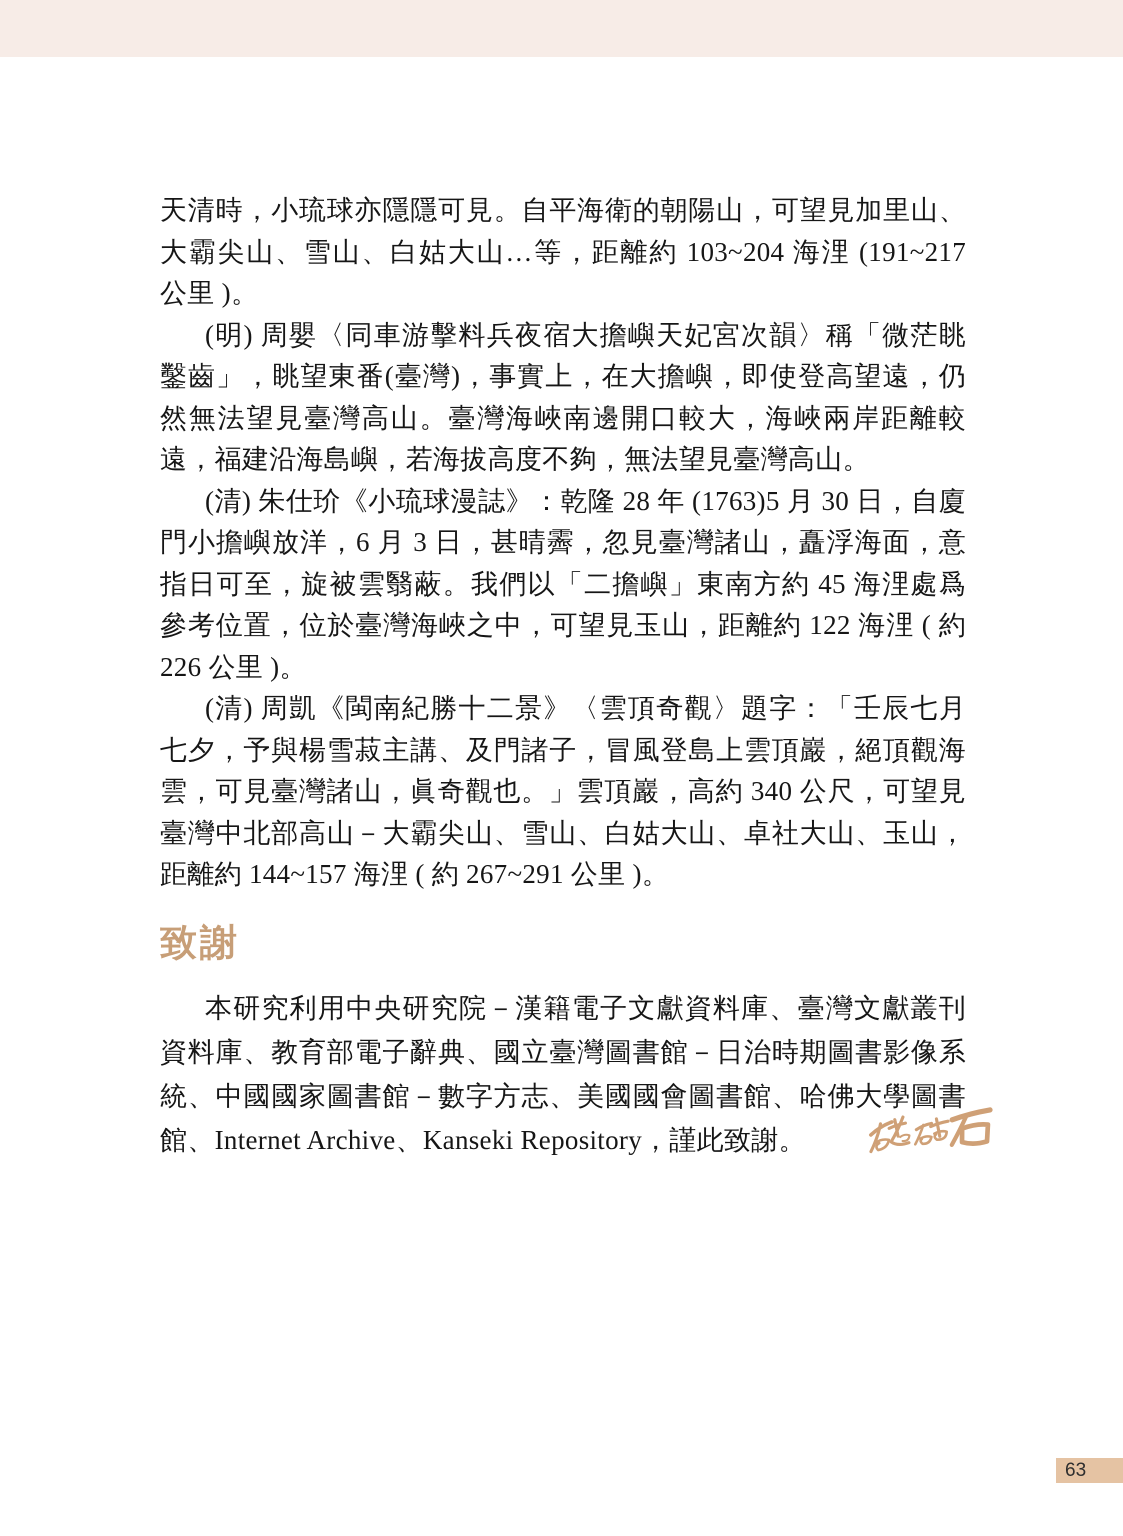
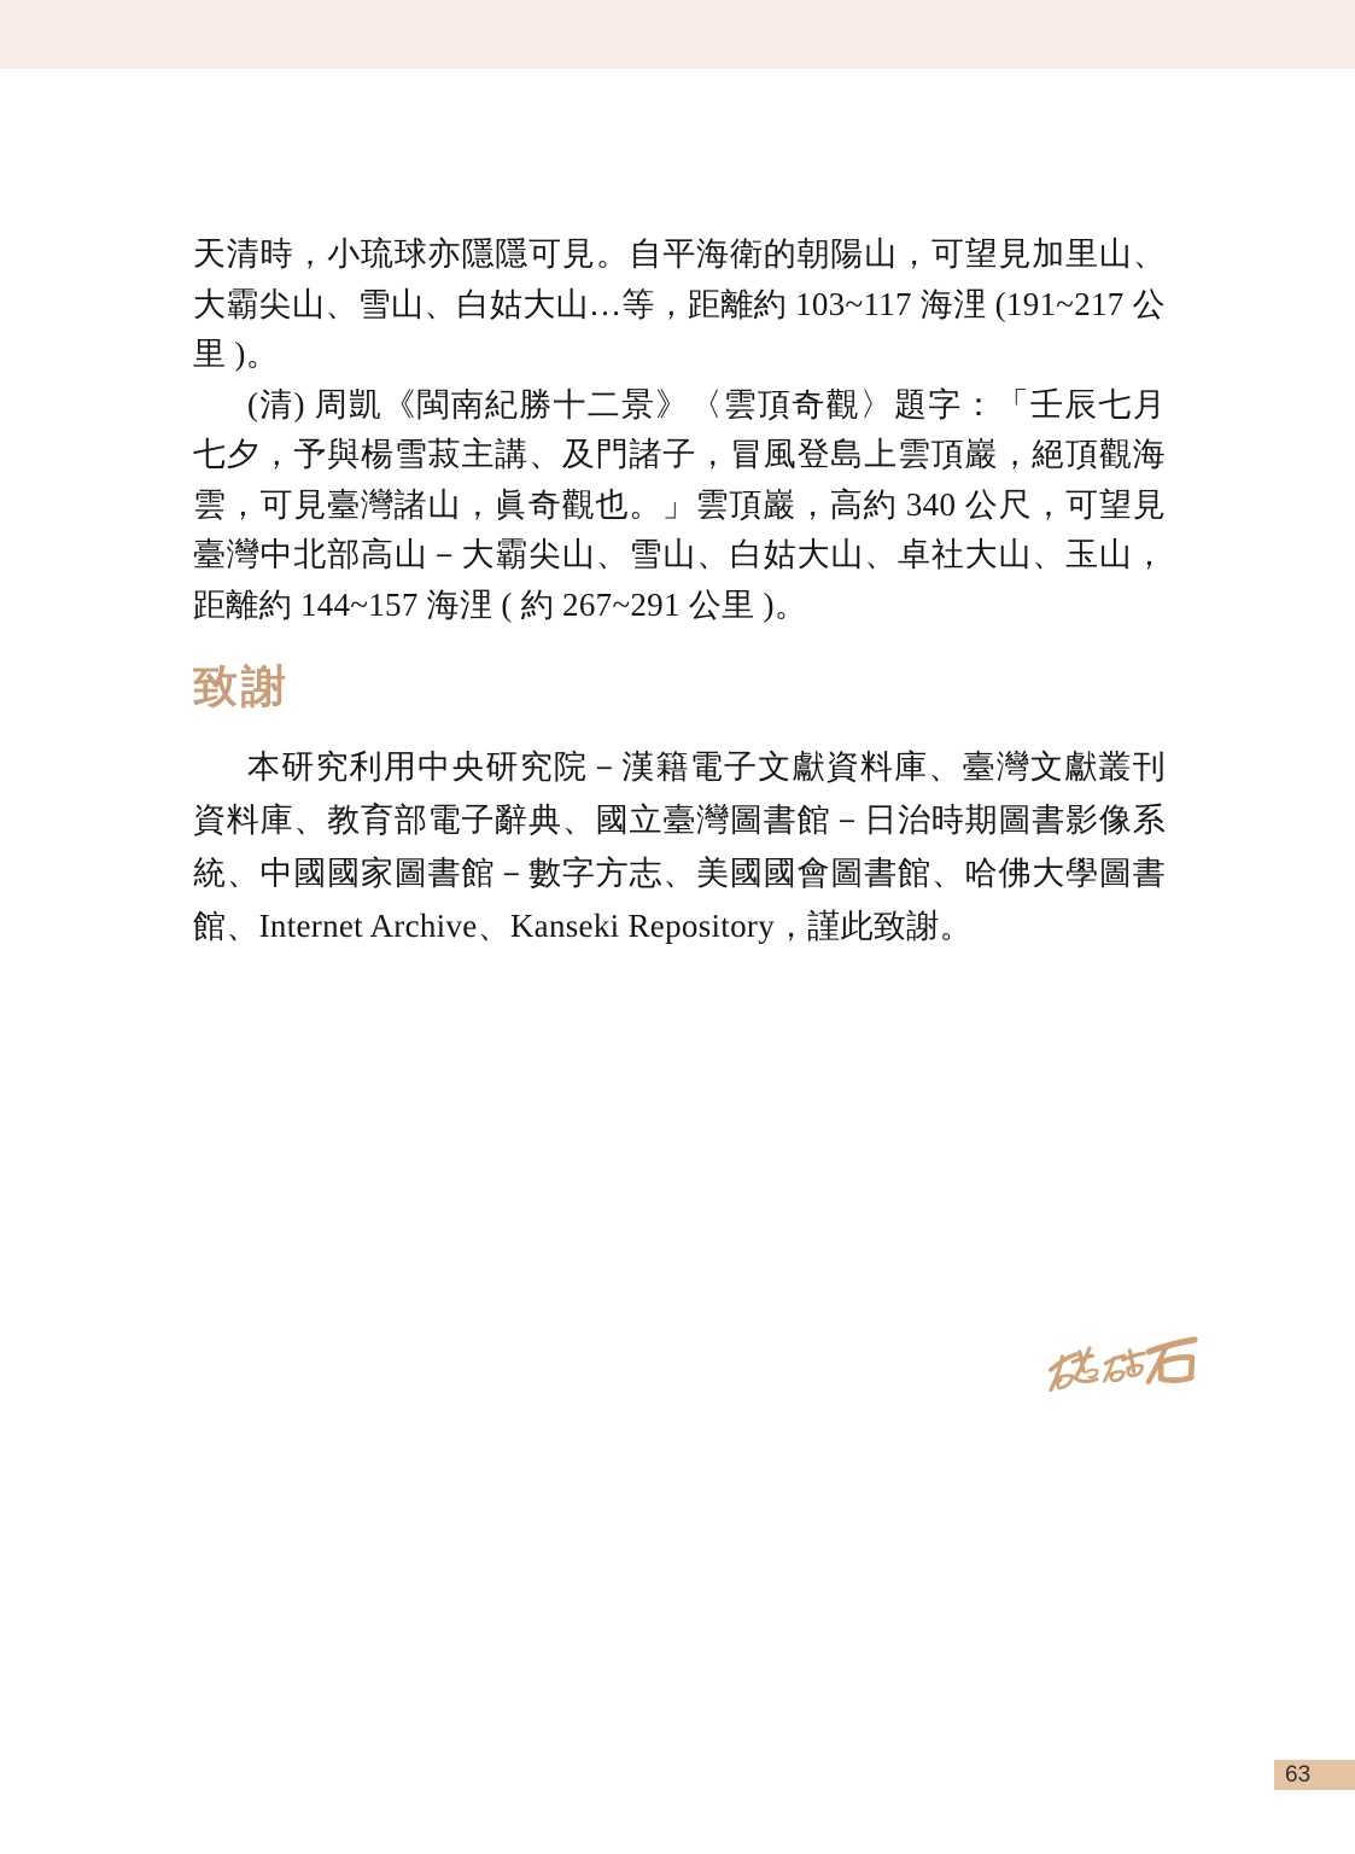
- 天清時，小琉球亦隱隱可見。自平海衛的朝陽山，可望見加里山、大霸尖山、雪山、白姑大山…等，距離約 103~204 海浬 (191~217 公里 )。
+ 天清時，小琉球亦隱隱可見。自平海衛的朝陽山，可望見加里山、大霸尖山、雪山、白姑大山…等，距離約 103~117 海浬 (191~217 公里 )。
- (明) 周嬰〈同車游擊料兵夜宿大擔嶼天妃宮次韻〉稱「微茫眺鑿齒」，眺望東番(臺灣)，事實上，在大擔嶼，即使登高望遠，仍然無法望見臺灣高山。臺灣海峽南邊開口較大，海峽兩岸距離較遠，福建沿海島嶼，若海拔高度不夠，無法望見臺灣高山。
- (清) 朱仕玠《小琉球漫誌》：乾隆 28 年 (1763)5 月 30 日，自廈門小擔嶼放洋，6 月 3 日，甚晴霽，忽見臺灣諸山，矗浮海面，意指日可至，旋被雲翳蔽。我們以「二擔嶼」東南方約 45 海浬處爲參考位置，位於臺灣海峽之中，可望見玉山，距離約 122 海浬 ( 約 226 公里 )。
  (清) 周凱《閩南紀勝十二景》〈雲頂奇觀〉題字：「壬辰七月七夕，予與楊雪菽主講、及門諸子，冒風登島上雲頂巖，絕頂觀海雲，可見臺灣諸山，眞奇觀也。」雲頂巖，高約 340 公尺，可望見臺灣中北部高山－大霸尖山、雪山、白姑大山、卓社大山、玉山，距離約 144~157 海浬 ( 約 267~291 公里 )。
  致謝
  本研究利用中央研究院－漢籍電子文獻資料庫、臺灣文獻叢刊資料庫、教育部電子辭典、國立臺灣圖書館－日治時期圖書影像系統、中國國家圖書館－數字方志、美國國會圖書館、哈佛大學圖書館、Internet Archive、Kanseki Repository，謹此致謝。
  63
